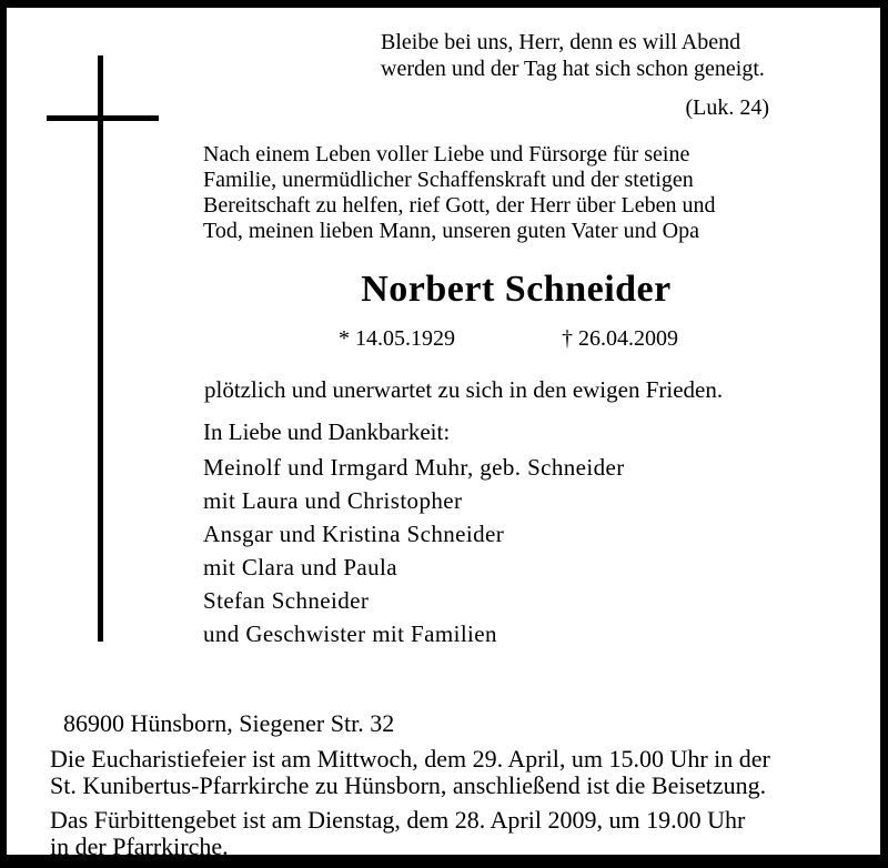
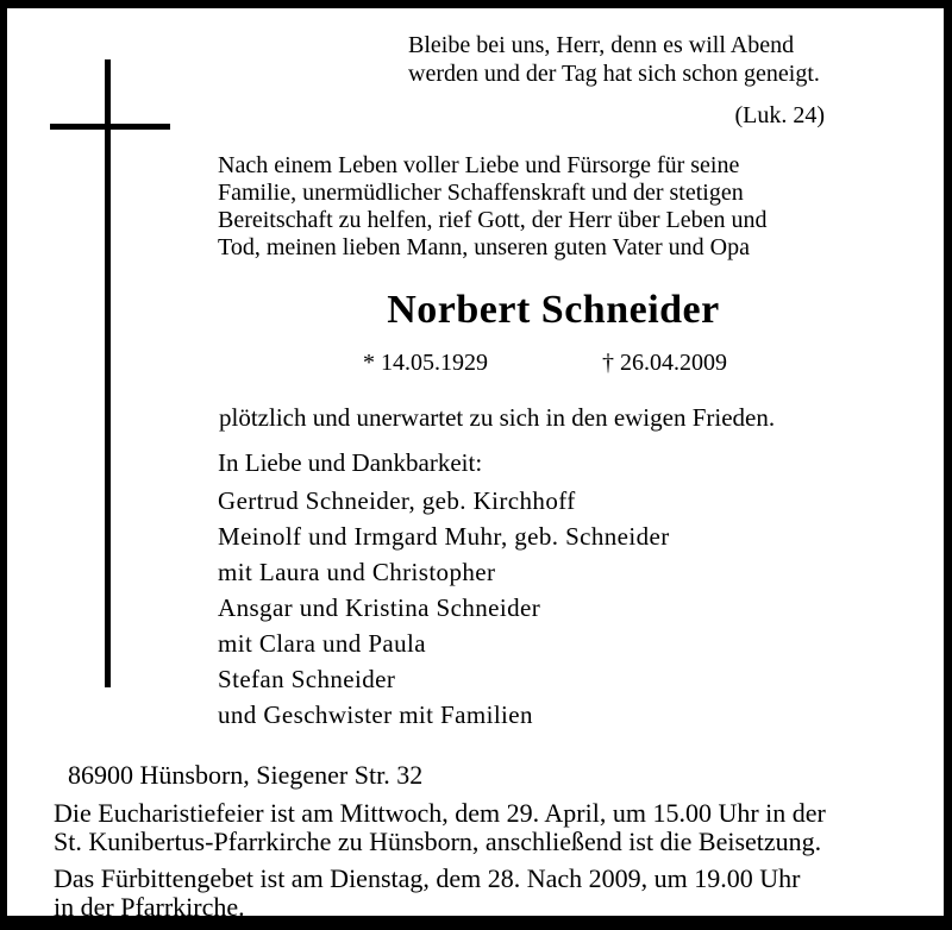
  Bleibe bei uns, Herr, denn es will Abend
  werden und der Tag hat sich schon geneigt.
  (Luk. 24)
  Nach einem Leben voller Liebe und Fürsorge für seine
  Familie, unermüdlicher Schaffenskraft und der stetigen
  Bereitschaft zu helfen, rief Gott, der Herr über Leben und
  Tod, meinen lieben Mann, unseren guten Vater und Opa
  Norbert Schneider
  * 14.05.1929
  † 26.04.2009
  plötzlich und unerwartet zu sich in den ewigen Frieden.
  In Liebe und Dankbarkeit:
+ Gertrud Schneider, geb. Kirchhoff
  Meinolf und Irmgard Muhr, geb. Schneider
  mit Laura und Christopher
  Ansgar und Kristina Schneider
  mit Clara und Paula
  Stefan Schneider
  und Geschwister mit Familien
  86900 Hünsborn, Siegener Str. 32
  Die Eucharistiefeier ist am Mittwoch, dem 29. April, um 15.00 Uhr in der
  St. Kunibertus-Pfarrkirche zu Hünsborn, anschließend ist die Beisetzung.
- Das Fürbittengebet ist am Dienstag, dem 28. April 2009, um 19.00 Uhr
+ Das Fürbittengebet ist am Dienstag, dem 28. Nach 2009, um 19.00 Uhr
  in der Pfarrkirche.
